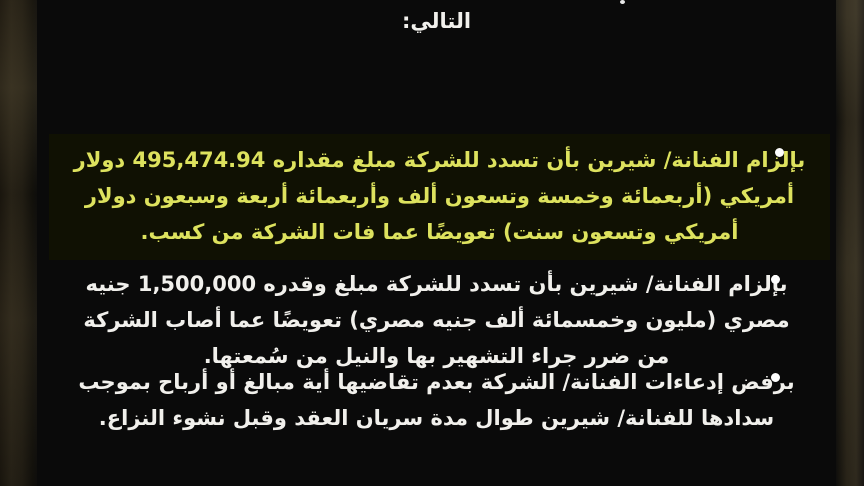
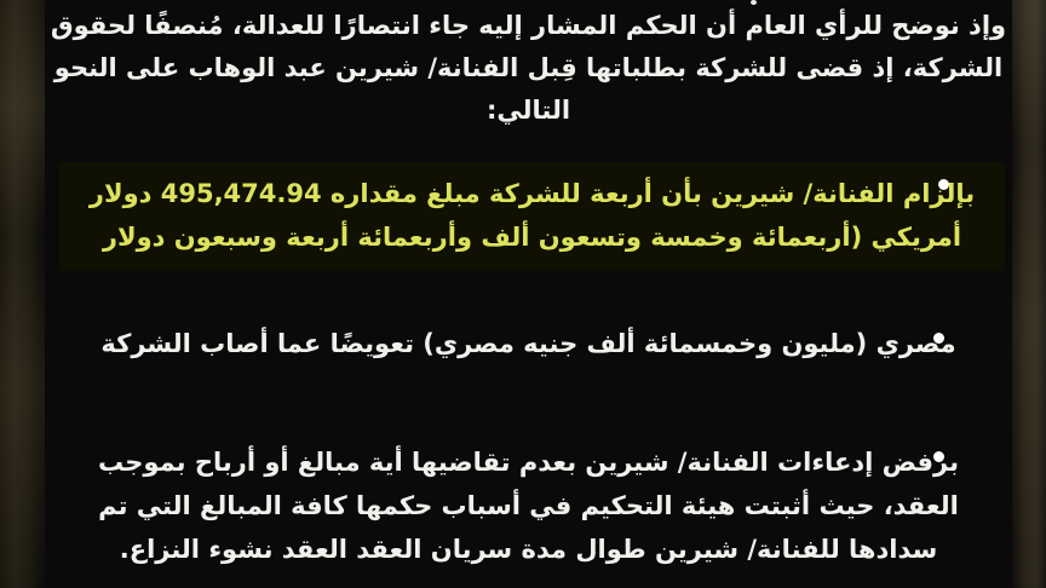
+ وإذ نوضح للرأي العام أن الحكم المشار إليه جاء انتصارًا للعدالة، مُنصفًا لحقوق
+ الشركة، إذ قضى للشركة بطلباتها قِبل الفنانة/ شيرين عبد الوهاب على النحو
  التالي:
- بإلزام الفنانة/ شيرين بأن تسدد للشركة مبلغ مقداره 495,474.94 دولار
+ بإلزام الفنانة/ شيرين بأن أربعة للشركة مبلغ مقداره 495,474.94 دولار
  أمريكي (أربعمائة وخمسة وتسعون ألف وأربعمائة أربعة وسبعون دولار
- أمريكي وتسعون سنت) تعويضًا عما فات الشركة من كسب.
- بإلزام الفنانة/ شيرين بأن تسدد للشركة مبلغ وقدره 1,500,000 جنيه
  مصري (مليون وخمسمائة ألف جنيه مصري) تعويضًا عما أصاب الشركة
- من ضرر جراء التشهير بها والنيل من سُمعتها.
- برفض إدعاءات الفنانة/ الشركة بعدم تقاضيها أية مبالغ أو أرباح بموجب
+ برفض إدعاءات الفنانة/ شيرين بعدم تقاضيها أية مبالغ أو أرباح بموجب
+ العقد، حيث أثبتت هيئة التحكيم في أسباب حكمها كافة المبالغ التي تم
- سدادها للفنانة/ شيرين طوال مدة سريان العقد وقبل نشوء النزاع.
+ سدادها للفنانة/ شيرين طوال مدة سريان العقد العقد نشوء النزاع.
